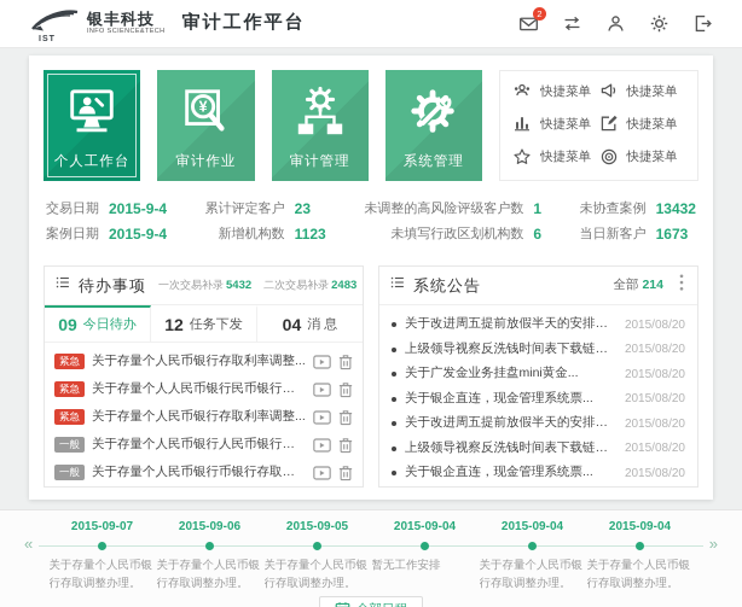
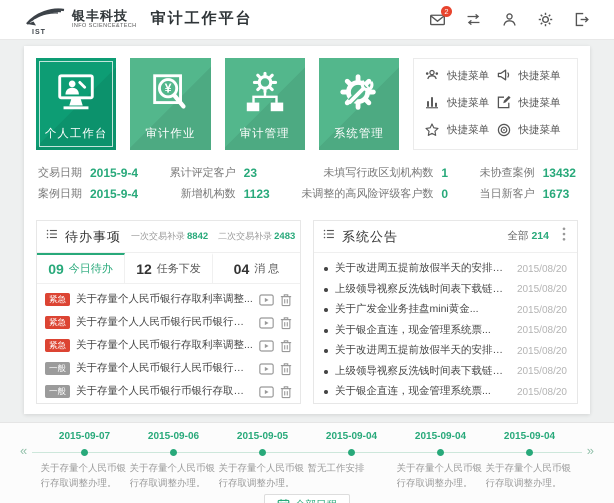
  银丰科技
  审计工作平台
  2
  个人工作台
  ¥
  审计作业
  审计管理
  系统管理
  快捷菜单
  快捷菜单
  快捷菜单
  快捷菜单
  快捷菜单
  快捷菜单
  交易日期
  2015-9-4
  案例日期
  2015-9-4
  累计评定客户
  23
  新增机构数
  1123
- 未调整的高风险评级客户数
+ 未填写行政区划机构数
  1
- 未填写行政区划机构数
+ 未调整的高风险评级客户数
- 6
+ 0
  未协查案例
  13432
  当日新客户
  1673
  待办事项
- 一次交易补录 5432
+ 一次交易补录 8842
  二次交易补录 2483
  09
  今日待办
  12
  任务下发
  04
  消 息
  紧急
  关于存量个人民币银行存取利率调整...
  紧急
  关于存量个人人民币银行民币银行存取
  紧急
  关于存量个人民币银行存取利率调整...
  一般
  关于存量个人民币银行人民币银行存取
  一般
  关于存量个人民币银行币银行存取利率
  系统公告
  全部 214
  关于改进周五提前放假半天的安排通知
  2015/08/20
  上级领导视察反洗钱时间表下载链接..
  2015/08/20
  关于广发金业务挂盘mini黄金...
  2015/08/20
  关于银企直连，现金管理系统票...
  2015/08/20
  关于改进周五提前放假半天的安排通知
  2015/08/20
  上级领导视察反洗钱时间表下载链接..
  2015/08/20
  关于银企直连，现金管理系统票...
  2015/08/20
  «
  2015-09-07
  关于存量个人民币银行存取调整办理。
  2015-09-06
  关于存量个人民币银行存取调整办理。
  2015-09-05
  关于存量个人民币银行存取调整办理。
  2015-09-04
  暂无工作安排
  2015-09-04
  关于存量个人民币银行存取调整办理。
  2015-09-04
  关于存量个人民币银行存取调整办理。
  »
